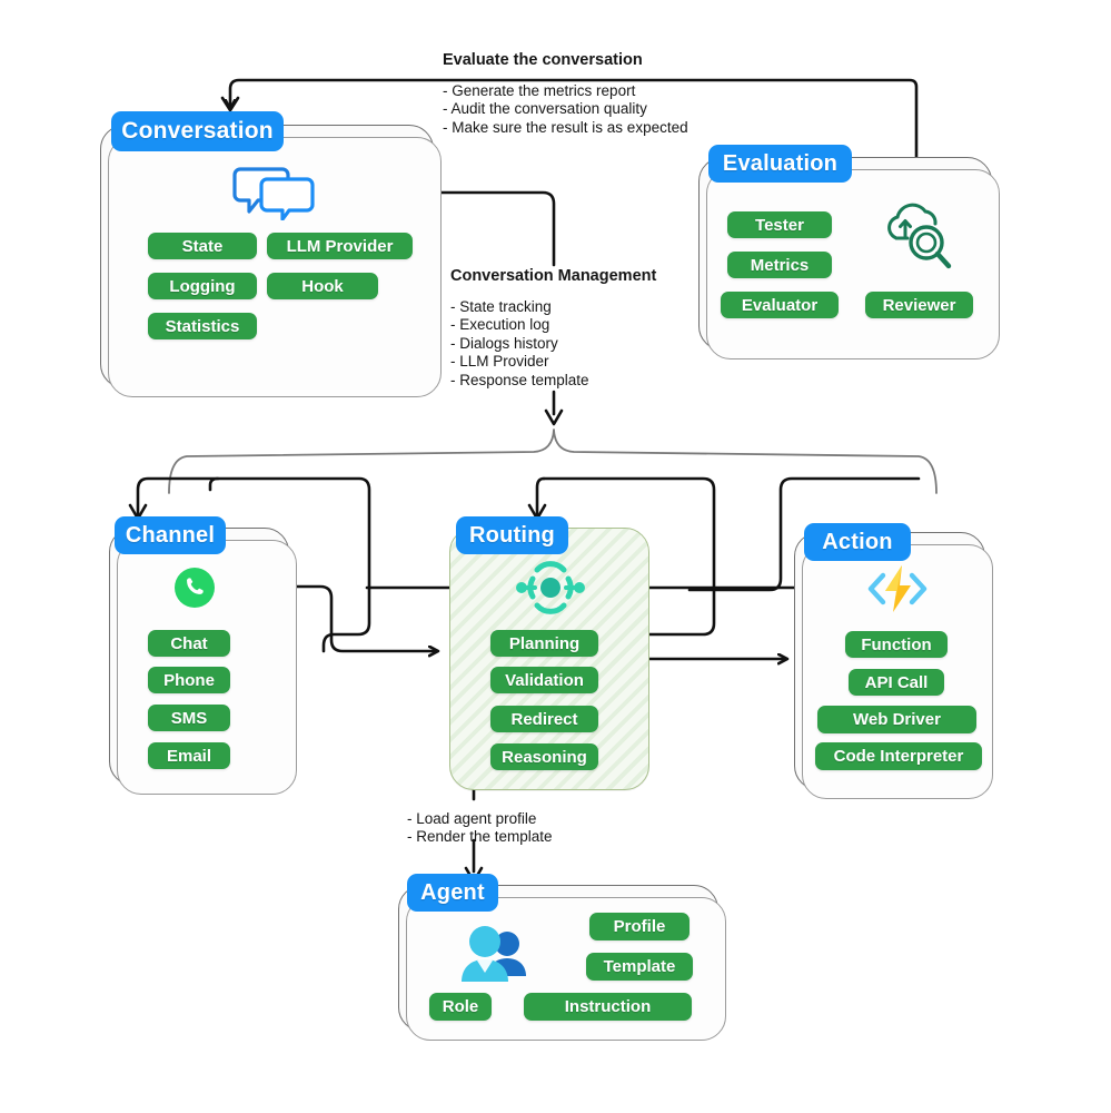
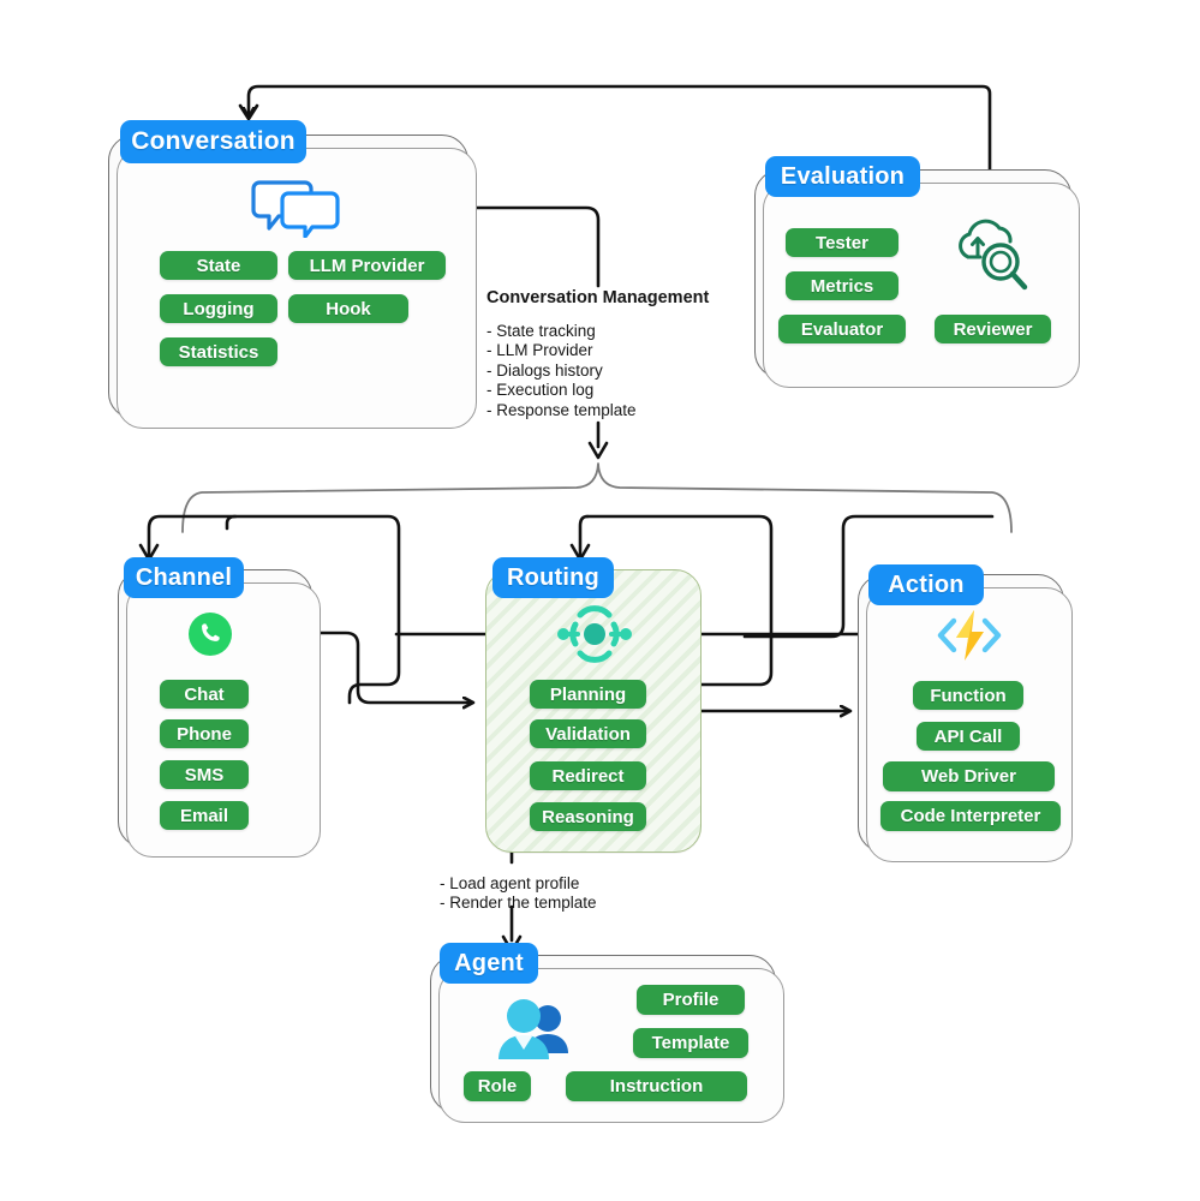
- Evaluate the conversation
- - Generate the metrics report
- - Audit the conversation quality
- - Make sure the result is as expected
  Conversation Management
  - State tracking
- - Execution log
+ - LLM Provider
  - Dialogs history
- - LLM Provider
+ - Execution log
  - Response template
  - Load agent profile
  - Render the template
  Conversation
  State
  LLM Provider
  Logging
  Hook
  Statistics
  Evaluation
  Tester
  Metrics
  Evaluator
  Reviewer
  Channel
  Chat
  Phone
  SMS
  Email
  Routing
  Planning
  Validation
  Redirect
  Reasoning
  Action
  Function
  API Call
  Web Driver
  Code Interpreter
  Agent
  Profile
  Template
  Role
  Instruction
